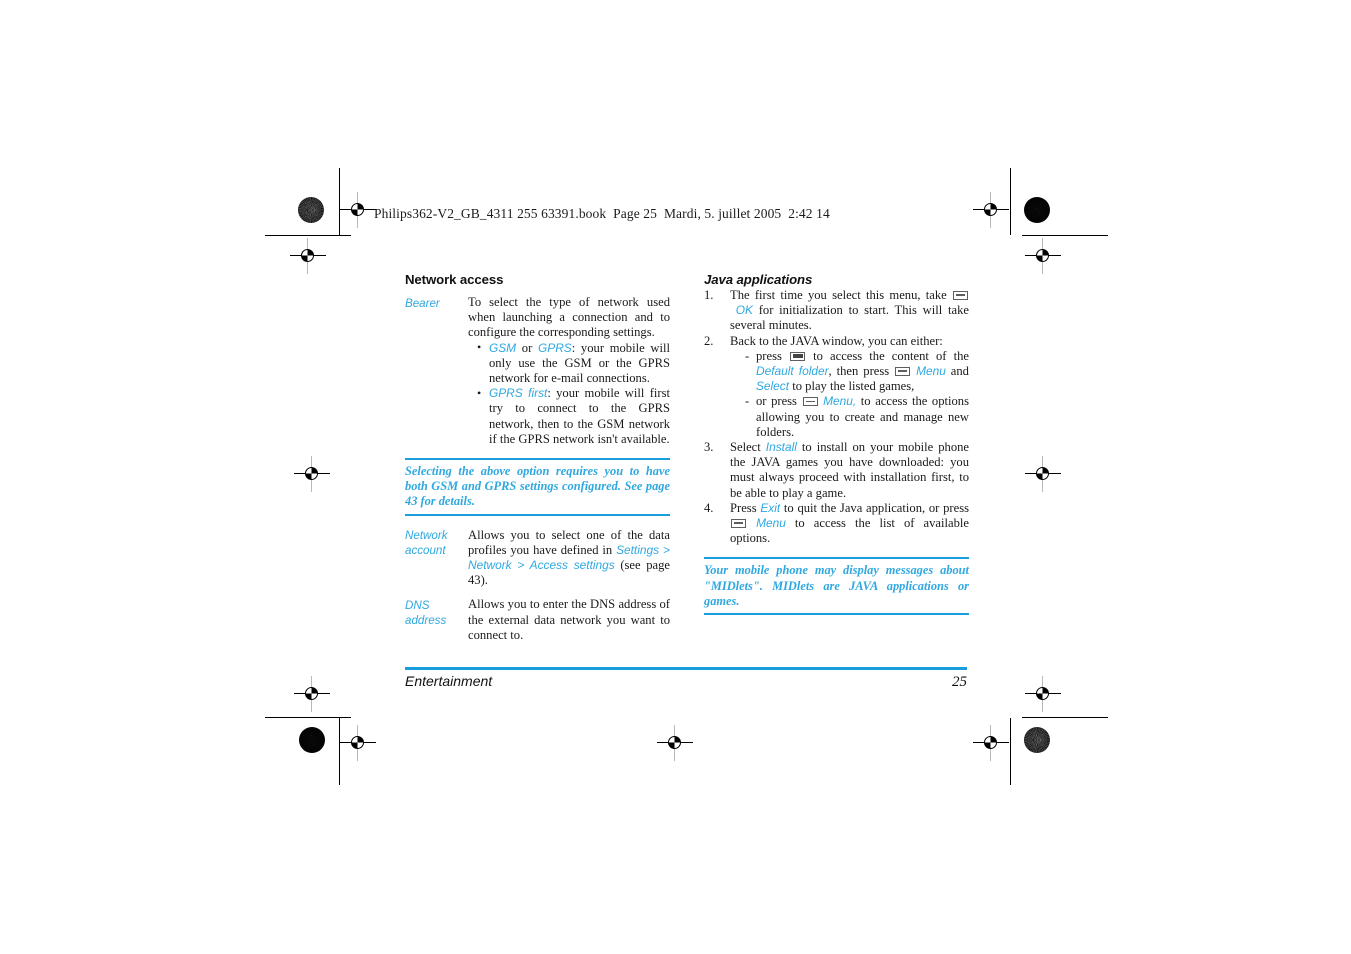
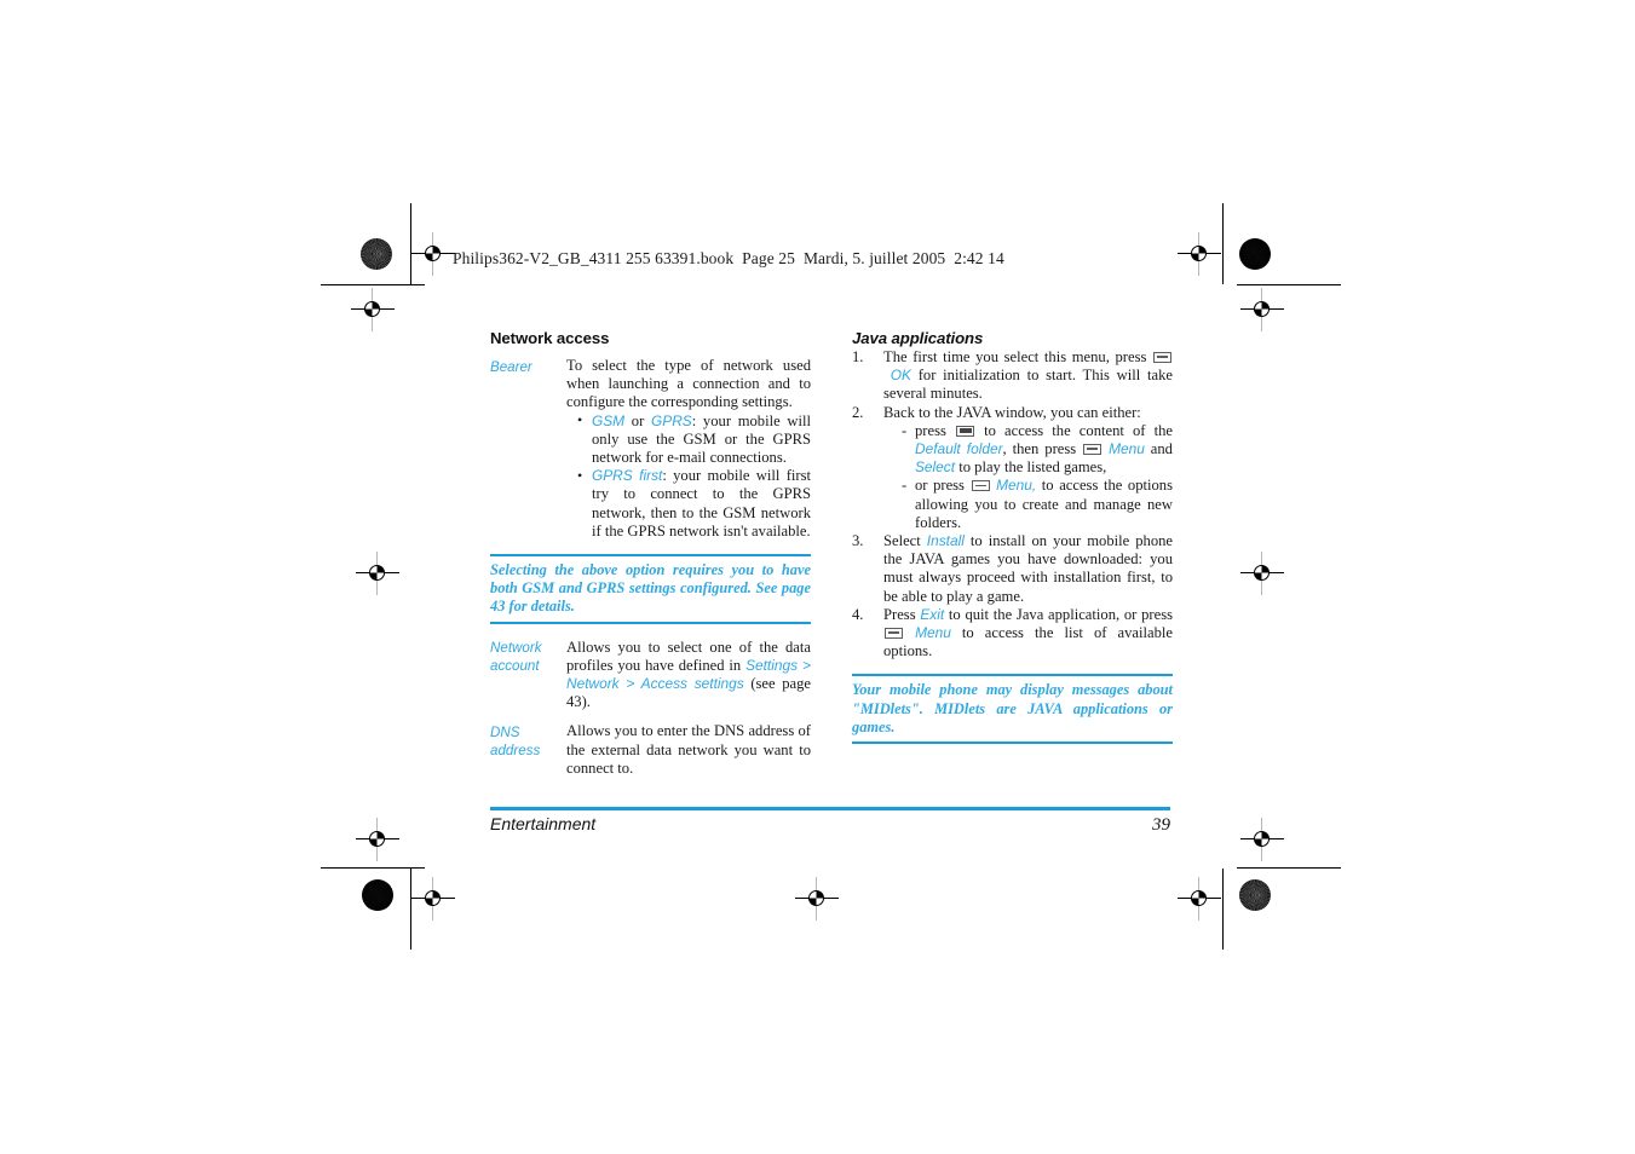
  Philips362-V2_GB_4311 255 63391.book Page 25 Mardi, 5. juillet 2005 2:42 14
  Network access
  Bearer
  To select the type of network used when launching a connection and to configure the corresponding settings.
  GSM or GPRS: your mobile will only use the GSM or the GPRS network for e-mail connections.
  GPRS first: your mobile will first try to connect to the GPRS network, then to the GSM network if the GPRS network isn't available.
  Selecting the above option requires you to have both GSM and GPRS settings configured. See page 43 for details.
  Network account
  Allows you to select one of the data profiles you have defined in Settings > Network > Access settings (see page 43).
  DNS address
  Allows you to enter the DNS address of the external data network you want to connect to.
  Java applications
  1.
- The first time you select this menu, take OK for initialization to start. This will take several minutes.
+ The first time you select this menu, press OK for initialization to start. This will take several minutes.
  2.
  Back to the JAVA window, you can either:
  press to access the content of the Default folder, then press Menu and Select to play the listed games,
  or press Menu, to access the options allowing you to create and manage new folders.
  3.
  Select Install to install on your mobile phone the JAVA games you have downloaded: you must always proceed with installation first, to be able to play a game.
  4.
  Press Exit to quit the Java application, or press Menu to access the list of available options.
  Your mobile phone may display messages about "MIDlets". MIDlets are JAVA applications or games.
  Entertainment
- 25
+ 39
